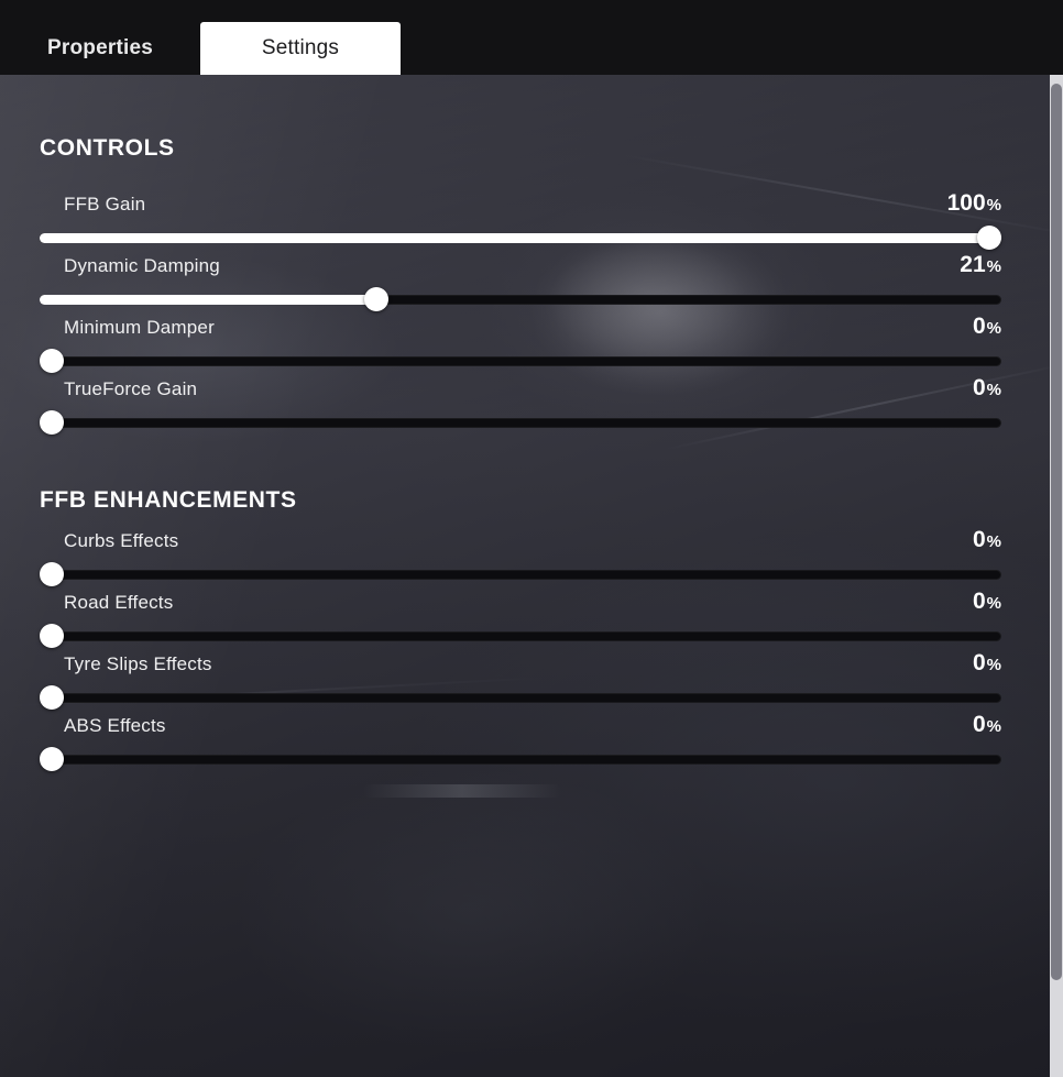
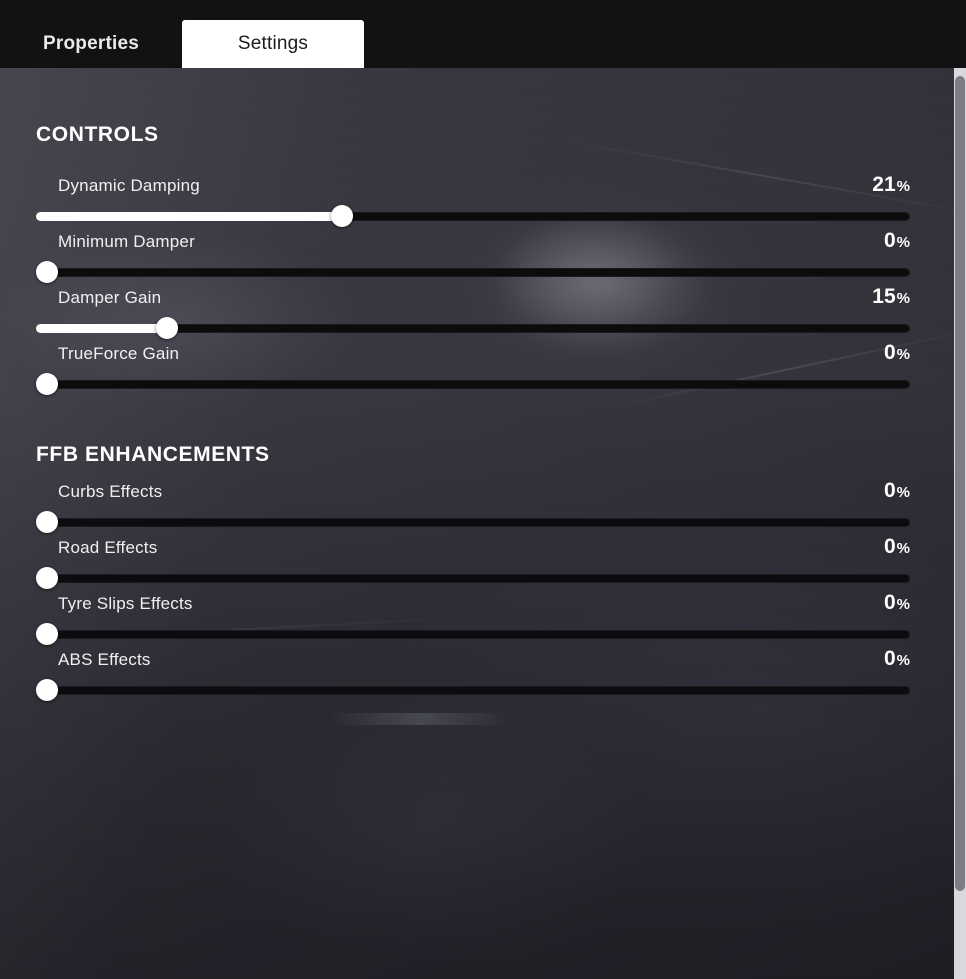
  Properties
  Settings
  CONTROLS
- FFB Gain
- 100%
  Dynamic Damping
  21%
  Minimum Damper
  0%
+ Damper Gain
+ 15%
  TrueForce Gain
  0%
  FFB ENHANCEMENTS
  Curbs Effects
  0%
  Road Effects
  0%
  Tyre Slips Effects
  0%
  ABS Effects
  0%
